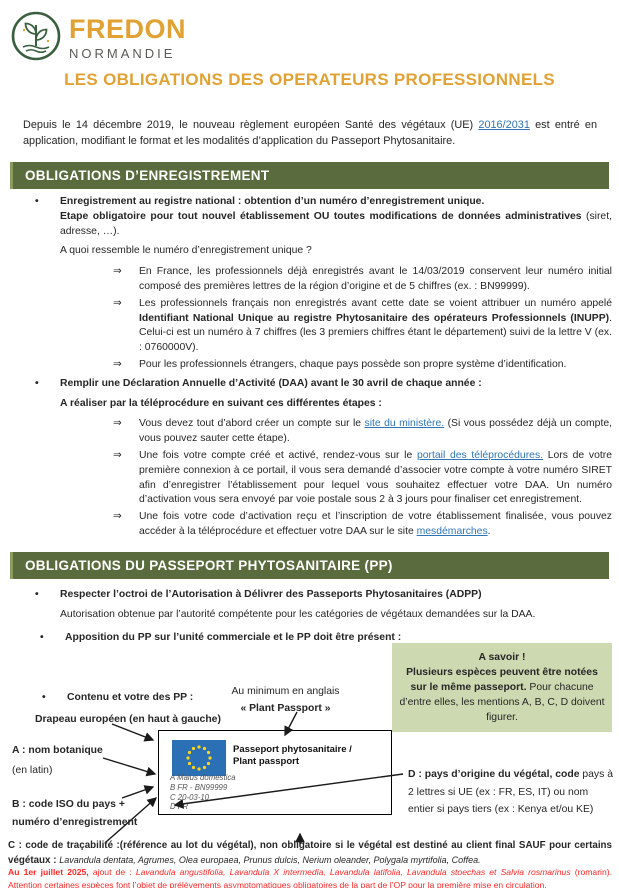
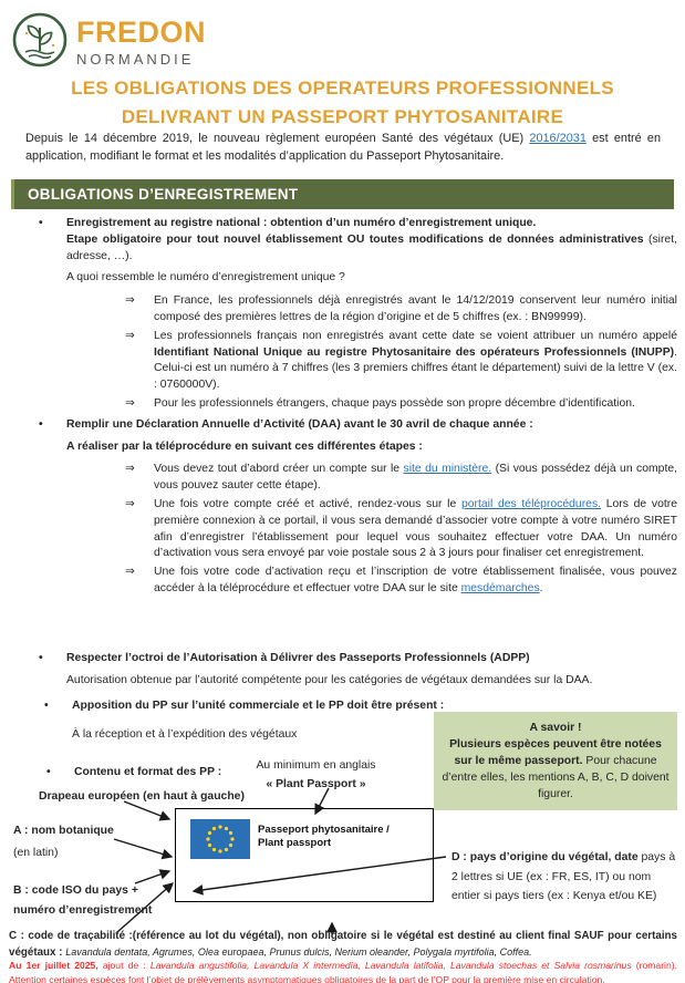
  FREDON
  NORMANDIE
  LES OBLIGATIONS DES OPERATEURS PROFESSIONNELS
+ DELIVRANT UN PASSEPORT PHYTOSANITAIRE
  Depuis le 14 décembre 2019, le nouveau règlement européen Santé des végétaux (UE) 2016/2031 est entré en application, modifiant le format et les modalités d’application du Passeport Phytosanitaire.
  OBLIGATIONS D’ENREGISTREMENT
  •
  Enregistrement au registre national : obtention d’un numéro d’enregistrement unique.
  Etape obligatoire pour tout nouvel établissement OU toutes modifications de données administratives (siret, adresse, …).
  A quoi ressemble le numéro d’enregistrement unique ?
  ⇒
- En France, les professionnels déjà enregistrés avant le 14/03/2019 conservent leur numéro initial composé des premières lettres de la région d’origine et de 5 chiffres (ex. : BN99999).
+ En France, les professionnels déjà enregistrés avant le 14/12/2019 conservent leur numéro initial composé des premières lettres de la région d’origine et de 5 chiffres (ex. : BN99999).
  ⇒
  Les professionnels français non enregistrés avant cette date se voient attribuer un numéro appelé Identifiant National Unique au registre Phytosanitaire des opérateurs Professionnels (INUPP). Celui-ci est un numéro à 7 chiffres (les 3 premiers chiffres étant le département) suivi de la lettre V (ex. : 0760000V).
  ⇒
- Pour les professionnels étrangers, chaque pays possède son propre système d’identification.
+ Pour les professionnels étrangers, chaque pays possède son propre décembre d’identification.
  •
  Remplir une Déclaration Annuelle d’Activité (DAA) avant le 30 avril de chaque année :
  A réaliser par la téléprocédure en suivant ces différentes étapes :
  ⇒
  Vous devez tout d’abord créer un compte sur le site du ministère. (Si vous possédez déjà un compte, vous pouvez sauter cette étape).
  ⇒
  Une fois votre compte créé et activé, rendez-vous sur le portail des téléprocédures. Lors de votre première connexion à ce portail, il vous sera demandé d’associer votre compte à votre numéro SIRET afin d’enregistrer l’établissement pour lequel vous souhaitez effectuer votre DAA. Un numéro d’activation vous sera envoyé par voie postale sous 2 à 3 jours pour finaliser cet enregistrement.
  ⇒
  Une fois votre code d’activation reçu et l’inscription de votre établissement finalisée, vous pouvez accéder à la téléprocédure et effectuer votre DAA sur le site mesdémarches.
- OBLIGATIONS DU PASSEPORT PHYTOSANITAIRE (PP)
  •
- Respecter l’octroi de l’Autorisation à Délivrer des Passeports Phytosanitaires (ADPP)
+ Respecter l’octroi de l’Autorisation à Délivrer des Passeports Professionnels (ADPP)
  Autorisation obtenue par l’autorité compétente pour les catégories de végétaux demandées sur la DAA.
  •
  Apposition du PP sur l’unité commerciale et le PP doit être présent :
+ À la réception et à l’expédition des végétaux
  A savoir !
  Plusieurs espèces peuvent être notées sur le même passeport. Pour chacune d’entre elles, les mentions A, B, C, D doivent figurer.
  •
- Contenu et votre des PP :
+ Contenu et format des PP :
  Au minimum en anglais
  « Plant Passport »
  Drapeau européen (en haut à gauche)
  A : nom botanique
  (en latin)
  B : code ISO du pays +
  numéro d’enregistrement
- D : pays d’origine du végétal, code pays à 2 lettres si UE (ex : FR, ES, IT) ou nom entier si pays tiers (ex : Kenya et/ou KE)
+ D : pays d’origine du végétal, date pays à 2 lettres si UE (ex : FR, ES, IT) ou nom entier si pays tiers (ex : Kenya et/ou KE)
  Passeport phytosanitaire /
  Plant passport
- A Malus domestica
- B FR - BN99999
- C 20-03-10
- D FR
  C : code de traçabilité :(référence au lot du végétal), non obligatoire si le végétal est destiné au client final SAUF pour certains végétaux : Lavandula dentata, Agrumes, Olea europaea, Prunus dulcis, Nerium oleander, Polygala myrtifolia, Coffea.
  Au 1er juillet 2025, ajout de : Lavandula angustifolia, Lavandula X intermedia, Lavandula latifolia, Lavandula stoechas et Salvia rosmarinus (romarin). Attention certaines espèces font l’objet de prélèvements asymptomatiques obligatoires de la part de l’OP pour la première mise en circulation.
